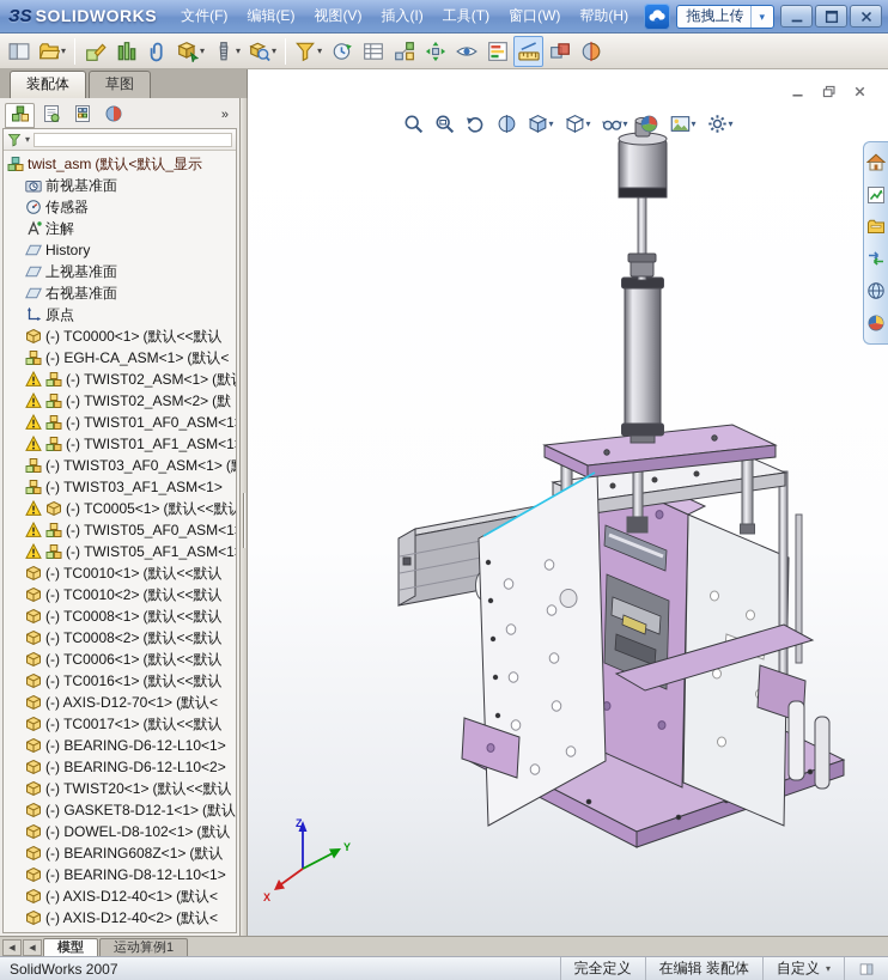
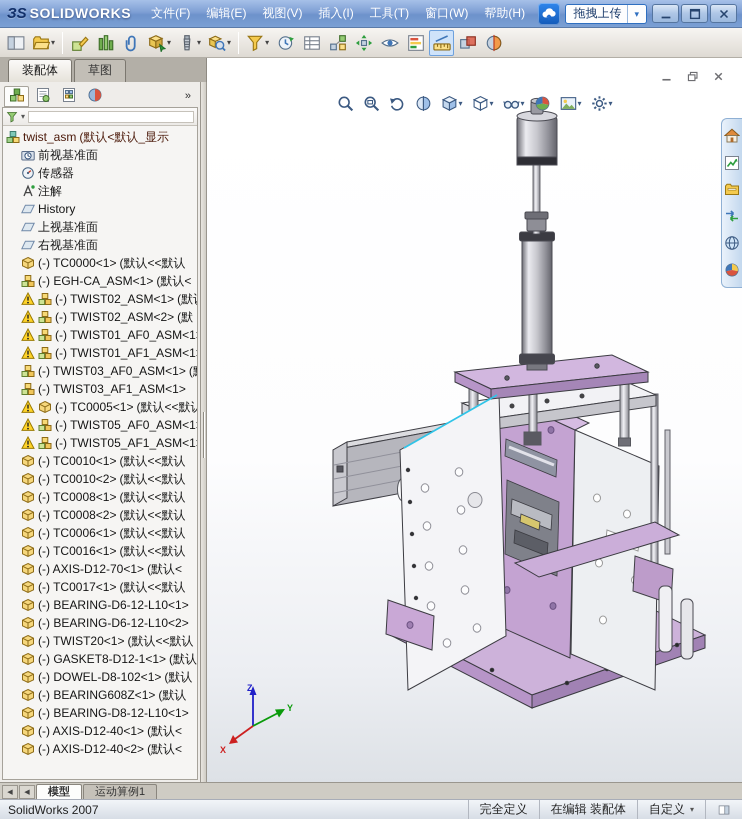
  ЗS
  SOLIDWORKS
  文件(F)
  编辑(E)
  视图(V)
  插入(I)
  工具(T)
  窗口(W)
  帮助(H)
  拖拽上传
  ▾
  ▾
  ▾
  ▾
  ▾
  ▾
  装配体
  草图
  »
  ▾
  twist_asm
  (默认<默认_显示
  前视基准面
  传感器
  注解
  History
  上视基准面
  右视基准面
- 原点
  (-) TC0000<1>
  (默认<<默认
  (-) EGH-CA_ASM<1>
  (默认<
  (-) TWIST02_ASM<1>
  (-) TWIST02_ASM<2>
  (默
  (-) TWIST01_AF0_ASM<1
  (-) TWIST01_AF1_ASM<1
  (-) TWIST03_AF0_ASM<1>
  (-) TWIST03_AF1_ASM<1>
  (-) TC0005<1>
  (默认<<默认
  (-) TWIST05_AF0_ASM<1
  (-) TWIST05_AF1_ASM<1
  (-) TC0010<1>
  (默认<<默认
  (-) TC0010<2>
  (默认<<默认
  (-) TC0008<1>
  (默认<<默认
  (-) TC0008<2>
  (默认<<默认
  (-) TC0006<1>
  (默认<<默认
  (-) TC0016<1>
  (默认<<默认
  (-) AXIS-D12-70<1>
  (默认<
  (-) TC0017<1>
  (默认<<默认
  (-) BEARING-D6-12-L10<1>
  (-) BEARING-D6-12-L10<2>
  (-) TWIST20<1>
  (默认<<默认
  (-) GASKET8-D12-1<1>
  (默认
  (-) DOWEL-D8-102<1>
  (默认
  (-) BEARING608Z<1>
  (默认
  (-) BEARING-D8-12-L10<1>
  (-) AXIS-D12-40<1>
  (默认<
  (-) AXIS-D12-40<2>
  (默认<
  ▾
  ▾
  ▾
  ▾
  ▾
  Z
  Y
  X
  模型
  运动算例1
  SolidWorks 2007
  完全定义
  在编辑 装配体
  自定义
  ▾
